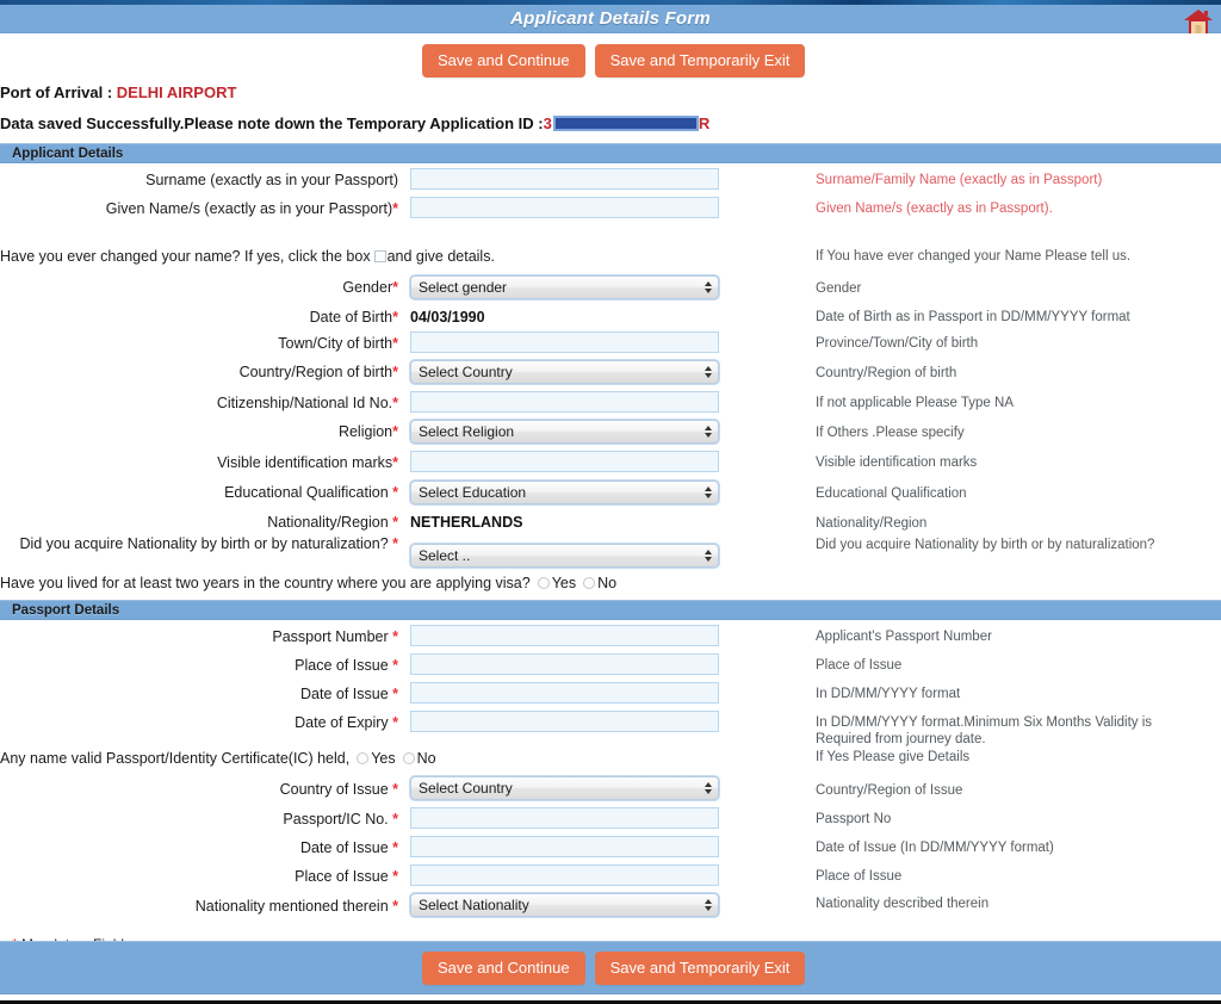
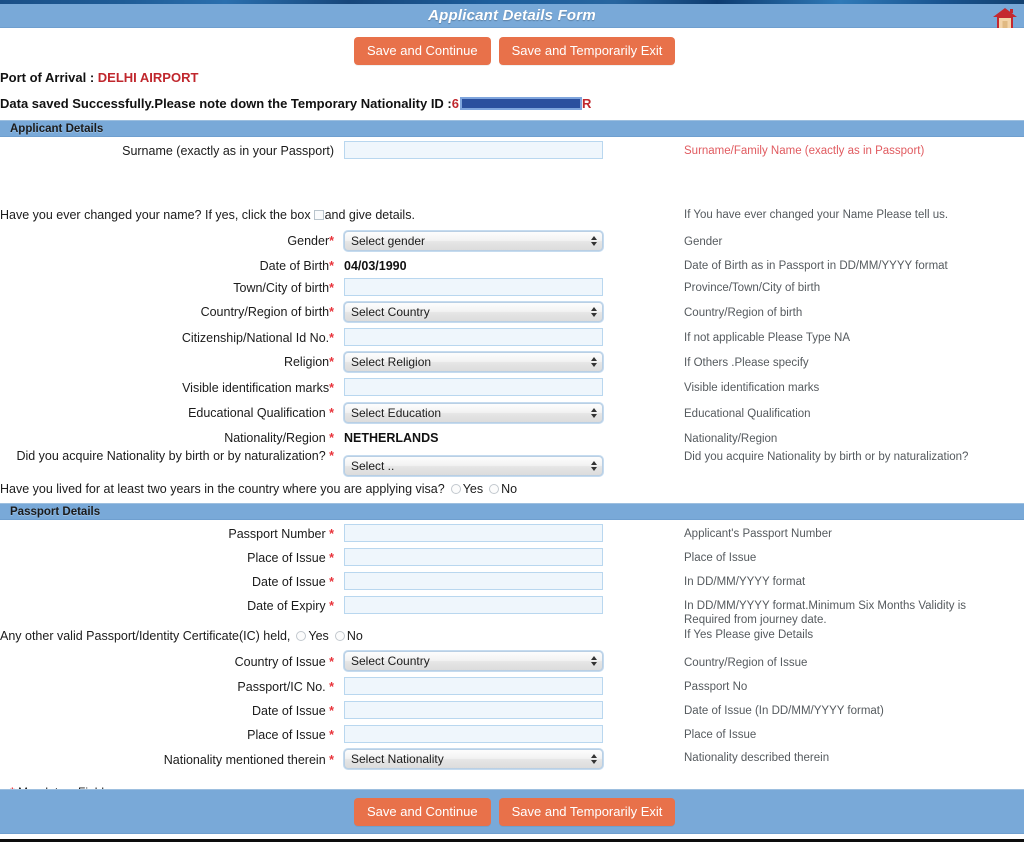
  Applicant Details Form
  Save and Continue
  Save and Temporarily Exit
  Port of Arrival : DELHI AIRPORT
- Data saved Successfully.Please note down the Temporary Application ID :
+ Data saved Successfully.Please note down the Temporary Nationality ID :
- 3
+ 6
  R
  Applicant Details
  Surname (exactly as in your Passport)
  Surname/Family Name (exactly as in Passport)
- Given Name/s (exactly as in your Passport)*
- Given Name/s (exactly as in Passport).
  Have you ever changed your name? If yes, click the box
  and give details.
  If You have ever changed your Name Please tell us.
  Gender*
  Select gender
  Gender
  Date of Birth*
  04/03/1990
  Date of Birth as in Passport in DD/MM/YYYY format
  Town/City of birth*
  Province/Town/City of birth
  Country/Region of birth*
  Select Country
  Country/Region of birth
  Citizenship/National Id No.*
  If not applicable Please Type NA
  Religion*
  Select Religion
  If Others .Please specify
  Visible identification marks*
  Visible identification marks
  Educational Qualification *
  Select Education
  Educational Qualification
  Nationality/Region *
  NETHERLANDS
  Nationality/Region
  Did you acquire Nationality by birth or by naturalization? *
  Select ..
  Did you acquire Nationality by birth or by naturalization?
  Have you lived for at least two years in the country where you are applying visa?
  Yes
  No
  Passport Details
  Passport Number *
  Applicant's Passport Number
  Place of Issue *
  Place of Issue
  Date of Issue *
  In DD/MM/YYYY format
  Date of Expiry *
  In DD/MM/YYYY format.Minimum Six Months Validity is Required from journey date.
- Any name valid Passport/Identity Certificate(IC) held,
+ Any other valid Passport/Identity Certificate(IC) held,
  Yes
  No
  If Yes Please give Details
  Country of Issue *
  Select Country
  Country/Region of Issue
  Passport/IC No. *
  Passport No
  Date of Issue *
  Date of Issue (In DD/MM/YYYY format)
  Place of Issue *
  Place of Issue
  Nationality mentioned therein *
  Select Nationality
  Nationality described therein
  Save and Continue
  Save and Temporarily Exit
